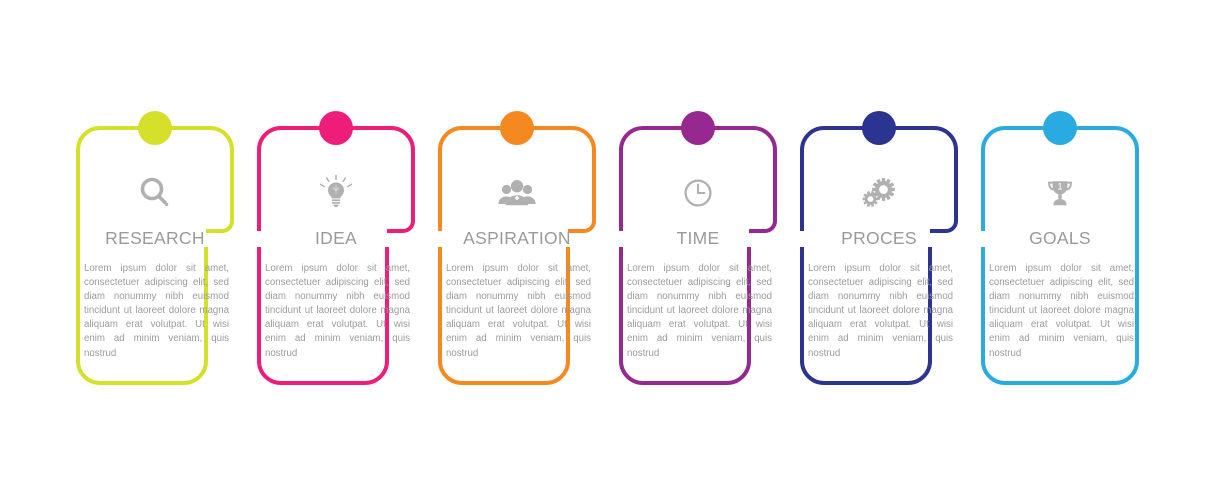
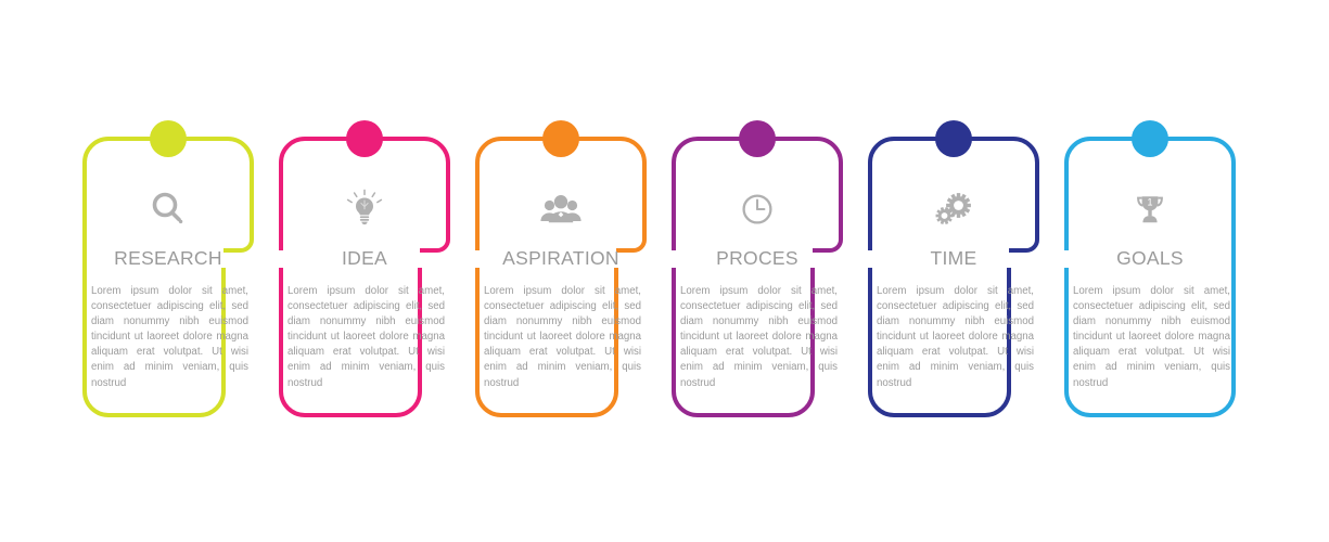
  RESEARCH
  Lorem ipsum dolor sit amet, consectetuer adipiscing elit, sed diam nonummy nibh euismod tincidunt ut laoreet dolore magna aliquam erat volutpat. Ut wisi enim ad minim veniam, quis nostrud
  IDEA
  Lorem ipsum dolor sit amet, consectetuer adipiscing elit, sed diam nonummy nibh euismod tincidunt ut laoreet dolore magna aliquam erat volutpat. Ut wisi enim ad minim veniam, quis nostrud
  ASPIRATION
  Lorem ipsum dolor sit amet, consectetuer adipiscing elit, sed diam nonummy nibh euismod tincidunt ut laoreet dolore magna aliquam erat volutpat. Ut wisi enim ad minim veniam, quis nostrud
- TIME
+ PROCES
  Lorem ipsum dolor sit amet, consectetuer adipiscing elit, sed diam nonummy nibh euismod tincidunt ut laoreet dolore magna aliquam erat volutpat. Ut wisi enim ad minim veniam, quis nostrud
- PROCES
+ TIME
  Lorem ipsum dolor sit amet, consectetuer adipiscing elit, sed diam nonummy nibh euismod tincidunt ut laoreet dolore magna aliquam erat volutpat. Ut wisi enim ad minim veniam, quis nostrud
  1
  GOALS
  Lorem ipsum dolor sit amet, consectetuer adipiscing elit, sed diam nonummy nibh euismod tincidunt ut laoreet dolore magna aliquam erat volutpat. Ut wisi enim ad minim veniam, quis nostrud
